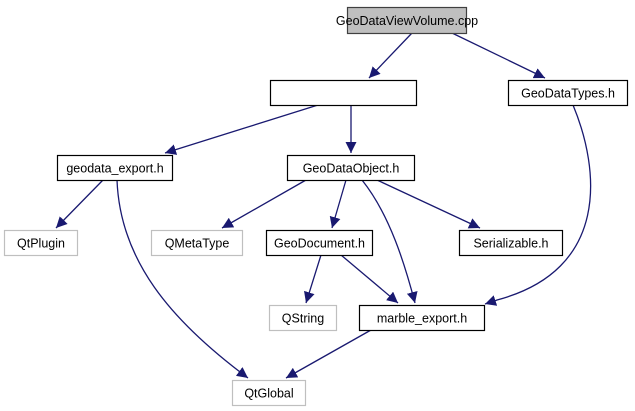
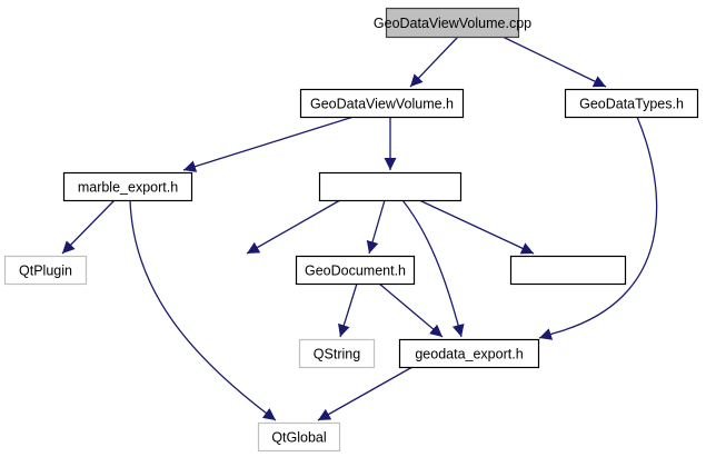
  GeoDataViewVolume.cpp
+ GeoDataViewVolume.h
  GeoDataTypes.h
- geodata_export.h
+ marble_export.h
- GeoDataObject.h
  QtPlugin
- QMetaType
  GeoDocument.h
- Serializable.h
  QString
- marble_export.h
+ geodata_export.h
  QtGlobal
